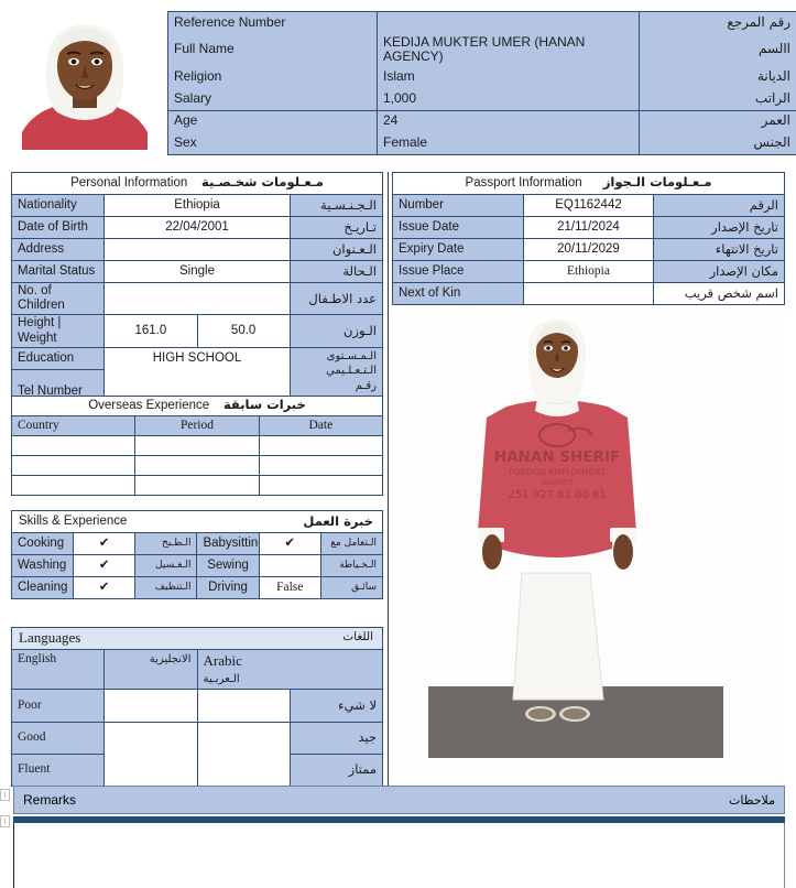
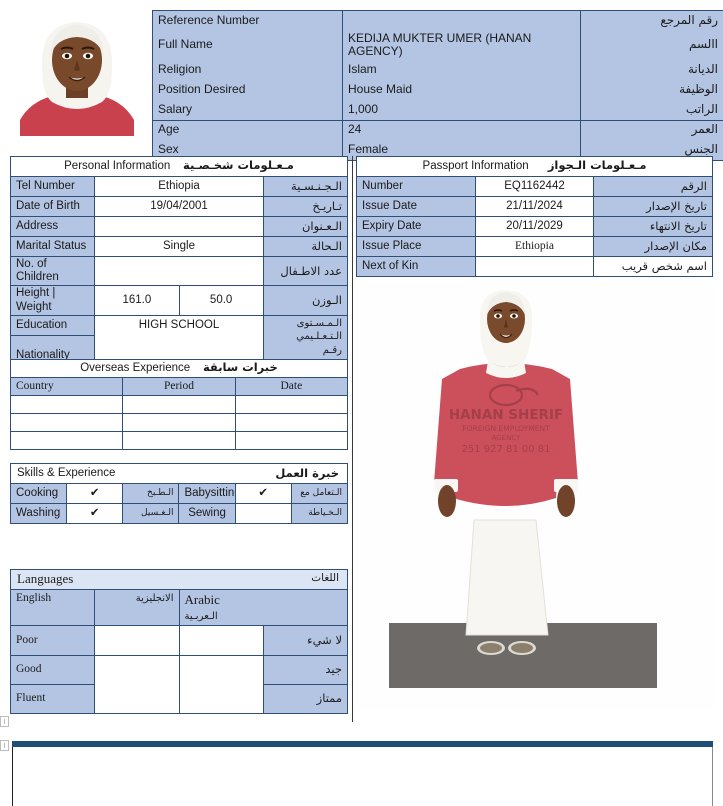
  Reference Number		رقم المرجع
  Full Name	KEDIJA MUKTER UMER (HANAN AGENCY)	االسم
  Religion	Islam	الديانة
+ Position Desired	House Maid	الوظيفة
  Salary	1,000	الراتب
  Age	24	العمر
  Sex	Female	الجنس
  Personal Information مـعـلومات شخـصـية
- Nationality	Ethiopia	الـجـنـسـية
+ Tel Number	Ethiopia	الـجـنـسـية
- Date of Birth	22/04/2001	تـاريـخ
+ Date of Birth	19/04/2001	تـاريـخ
  Address		الـعـنوان
  Marital Status	Single	الـحالة
  No. of Children		عدد الاطـفال
  Height | Weight	161.0	50.0	الـوزن
  Education	HIGH SCHOOL	الـمـسـتوى الـتـعـلـيمي رقـم
- Tel Number
+ Nationality
  Overseas Experience خبرات سابقة
  Country	Period	Date
  Skills & Experience خبرة العمل
  Cooking	✔	الـطـبخ	Babysittin	✔	الـتعامل مع
  Washing	✔	الـغـسيل	Sewing		الـخـياطة
- Cleaning	✔	الـتنظيف	Driving	False	سائـق
  Languages اللغات
  English	الانجليزية	Arabic الـعربـية
  Poor			لا شيء
  Good			جيد
  Fluent	ممتاز
  Passport Information مـعـلومات الـجواز
  Number	EQ1162442	الرقم
  Issue Date	21/11/2024	تاريخ الإصدار
  Expiry Date	20/11/2029	تاريخ الانتهاء
  Issue Place	Ethiopia	مكان الإصدار
  Next of Kin		اسم شخص قريب
  HANAN SHERIF
  FOREIGN EMPLOYMENT
  AGENCY
  251 927 81 00 81
  ا
  ا
- Remarks
- ملاحظات
